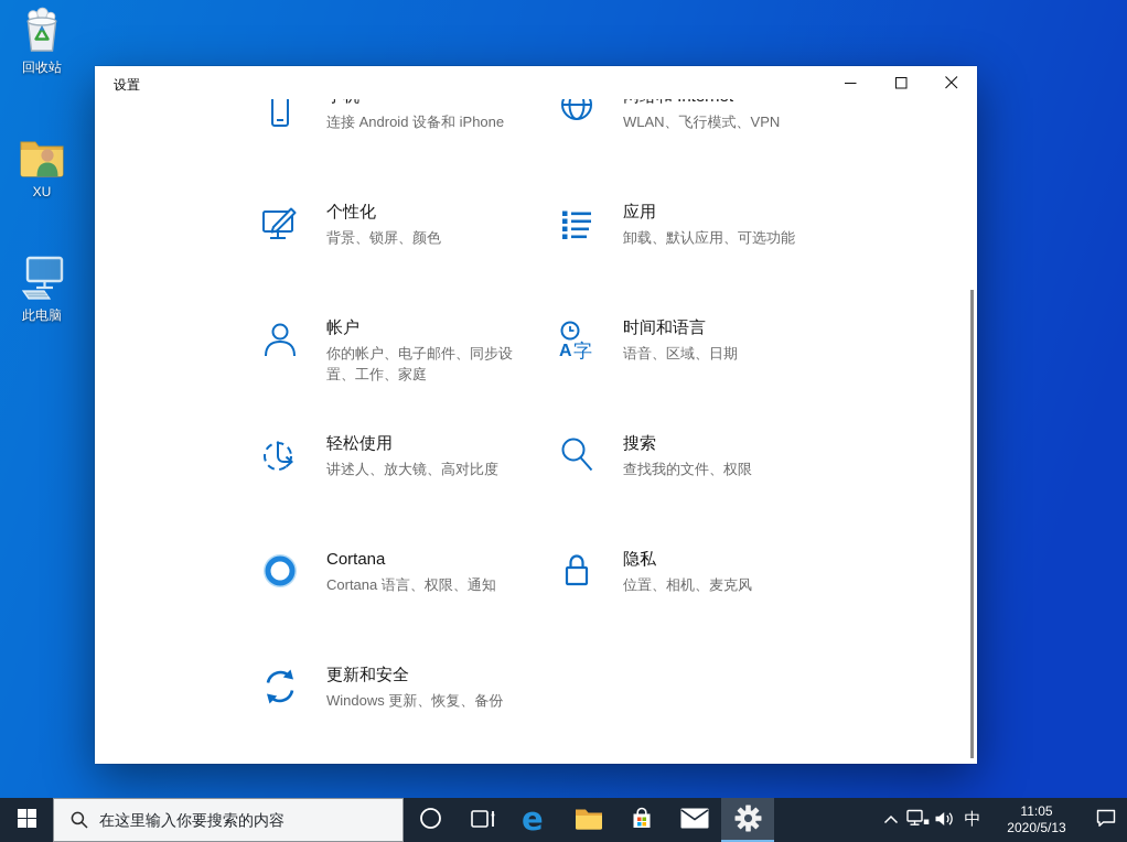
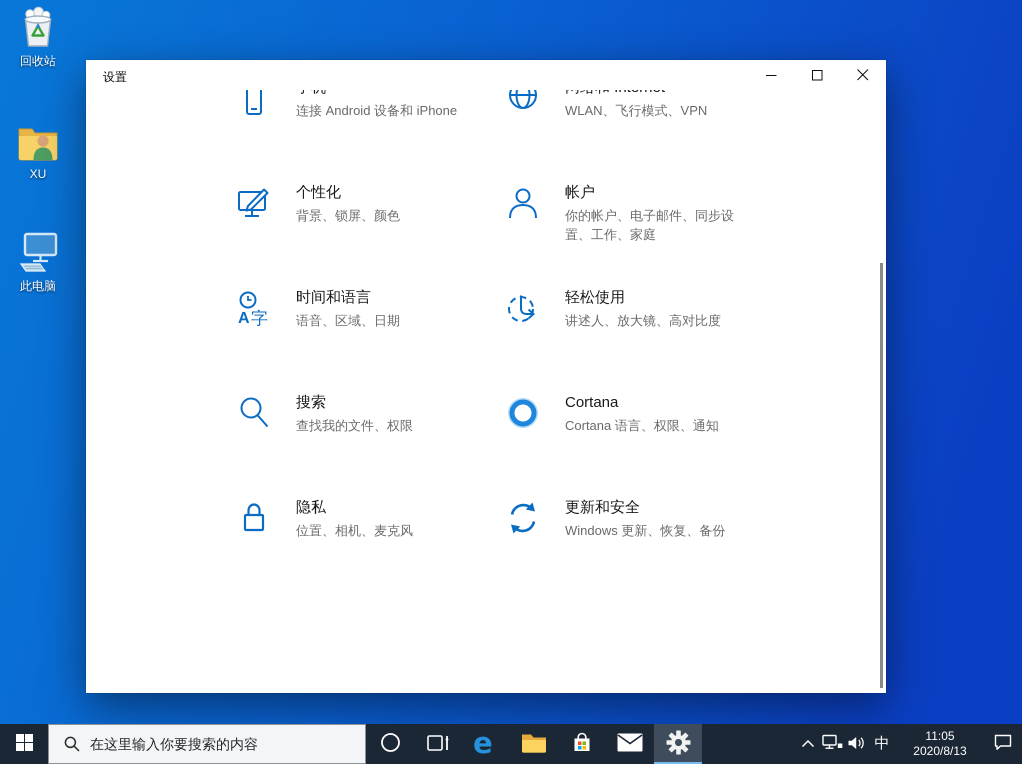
  回收站
  XU
  此电脑
  设置
  连接 Android 设备和 iPhone
  WLAN、飞行模式、VPN
  个性化
  背景、锁屏、颜色
- 应用
- 卸载、默认应用、可选功能
  帐户
  你的帐户、电子邮件、同步设置、工作、家庭
  A
  字
  时间和语言
  语音、区域、日期
  轻松使用
  讲述人、放大镜、高对比度
  搜索
  查找我的文件、权限
  Cortana
  Cortana 语言、权限、通知
  隐私
  位置、相机、麦克风
  更新和安全
  Windows 更新、恢复、备份
  在这里输入你要搜索的内容
  e
  中
  11:05
- 2020/5/13
+ 2020/8/13
